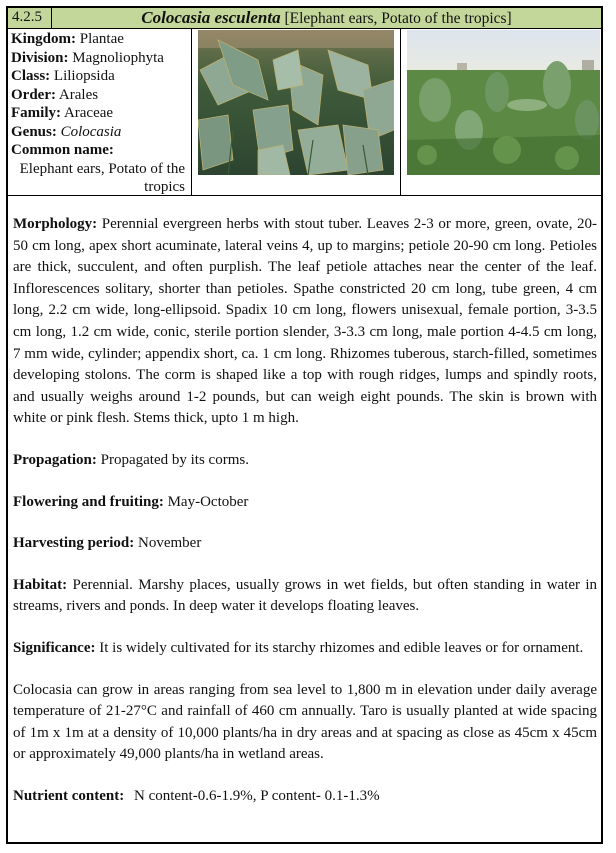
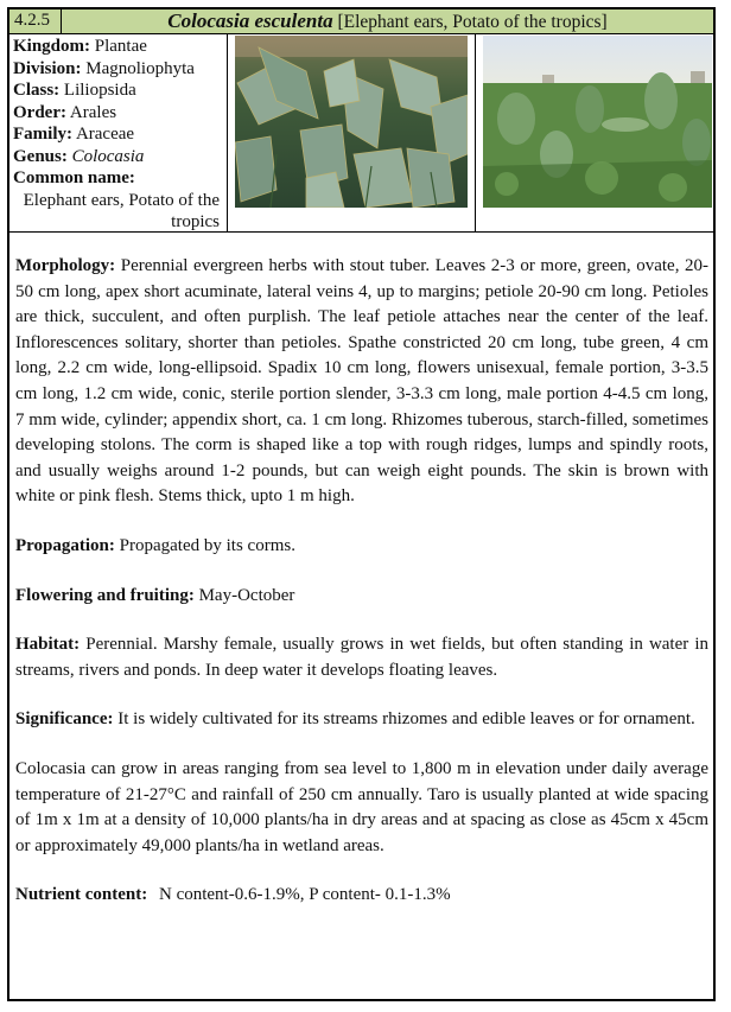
  4.2.5
  Colocasia esculenta [Elephant ears, Potato of the tropics]
  Kingdom: Plantae
  Division: Magnoliophyta
  Class: Liliopsida
  Order: Arales
  Family: Araceae
  Genus: Colocasia
  Common name:
  Elephant ears, Potato of the tropics
  Morphology: Perennial evergreen herbs with stout tuber. Leaves 2-3 or more, green, ovate, 20-50 cm long, apex short acuminate, lateral veins 4, up to margins; petiole 20-90 cm long. Petioles are thick, succulent, and often purplish. The leaf petiole attaches near the center of the leaf. Inflorescences solitary, shorter than petioles. Spathe constricted 20 cm long, tube green, 4 cm long, 2.2 cm wide, long-ellipsoid. Spadix 10 cm long, flowers unisexual, female portion, 3-3.5 cm long, 1.2 cm wide, conic, sterile portion slender, 3-3.3 cm long, male portion 4-4.5 cm long, 7 mm wide, cylinder; appendix short, ca. 1 cm long. Rhizomes tuberous, starch-filled, sometimes developing stolons. The corm is shaped like a top with rough ridges, lumps and spindly roots, and usually weighs around 1-2 pounds, but can weigh eight pounds. The skin is brown with white or pink flesh. Stems thick, upto 1 m high.
  Propagation: Propagated by its corms.
  Flowering and fruiting: May-October
- Harvesting period: November
- Habitat: Perennial. Marshy places, usually grows in wet fields, but often standing in water in streams, rivers and ponds. In deep water it develops floating leaves.
+ Habitat: Perennial. Marshy female, usually grows in wet fields, but often standing in water in streams, rivers and ponds. In deep water it develops floating leaves.
- Significance: It is widely cultivated for its starchy rhizomes and edible leaves or for ornament.
+ Significance: It is widely cultivated for its streams rhizomes and edible leaves or for ornament.
- Colocasia can grow in areas ranging from sea level to 1,800 m in elevation under daily average temperature of 21-27°C and rainfall of 460 cm annually. Taro is usually planted at wide spacing of 1m x 1m at a density of 10,000 plants/ha in dry areas and at spacing as close as 45cm x 45cm or approximately 49,000 plants/ha in wetland areas.
+ Colocasia can grow in areas ranging from sea level to 1,800 m in elevation under daily average temperature of 21-27°C and rainfall of 250 cm annually. Taro is usually planted at wide spacing of 1m x 1m at a density of 10,000 plants/ha in dry areas and at spacing as close as 45cm x 45cm or approximately 49,000 plants/ha in wetland areas.
  Nutrient content: N content-0.6-1.9%, P content- 0.1-1.3%
